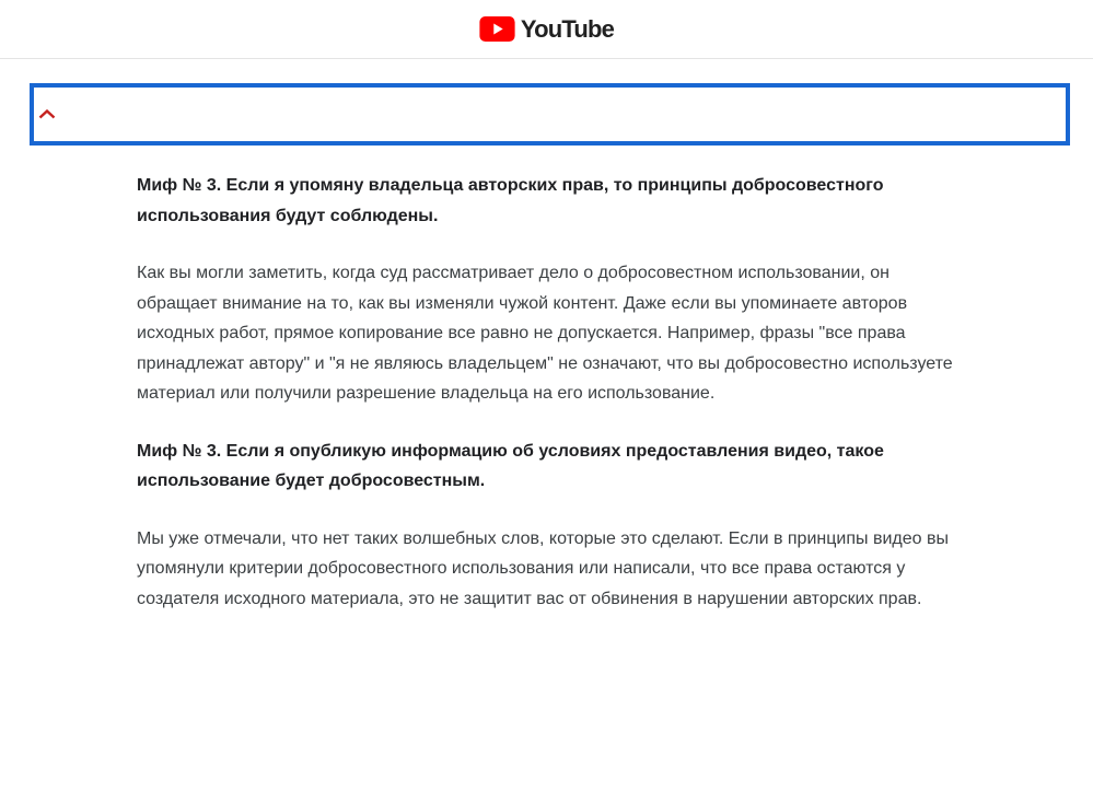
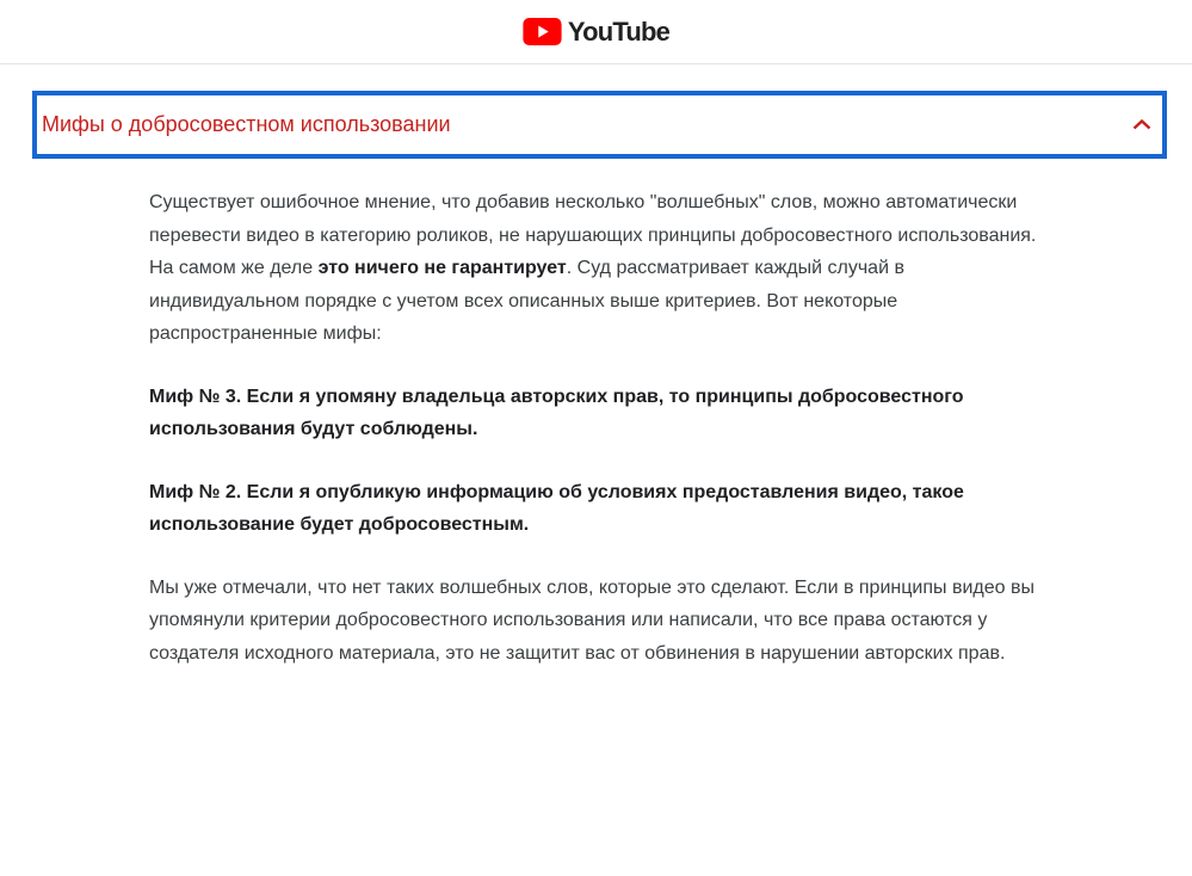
  YouTube
+ Мифы о добросовестном использовании
+ Существует ошибочное мнение, что добавив несколько "волшебных" слов, можно автоматически перевести видео в категорию роликов, не нарушающих принципы добросовестного использования. На самом же деле это ничего не гарантирует. Суд рассматривает каждый случай в индивидуальном порядке с учетом всех описанных выше критериев. Вот некоторые распространенные мифы:
  Миф № 3. Если я упомяну владельца авторских прав, то принципы добросовестного использования будут соблюдены.
- Как вы могли заметить, когда суд рассматривает дело о добросовестном использовании, он обращает внимание на то, как вы изменяли чужой контент. Даже если вы упоминаете авторов исходных работ, прямое копирование все равно не допускается. Например, фразы "все права принадлежат автору" и "я не являюсь владельцем" не означают, что вы добросовестно используете материал или получили разрешение владельца на его использование.
- Миф № 3. Если я опубликую информацию об условиях предоставления видео, такое использование будет добросовестным.
+ Миф № 2. Если я опубликую информацию об условиях предоставления видео, такое использование будет добросовестным.
  Мы уже отмечали, что нет таких волшебных слов, которые это сделают. Если в принципы видео вы упомянули критерии добросовестного использования или написали, что все права остаются у создателя исходного материала, это не защитит вас от обвинения в нарушении авторских прав.
